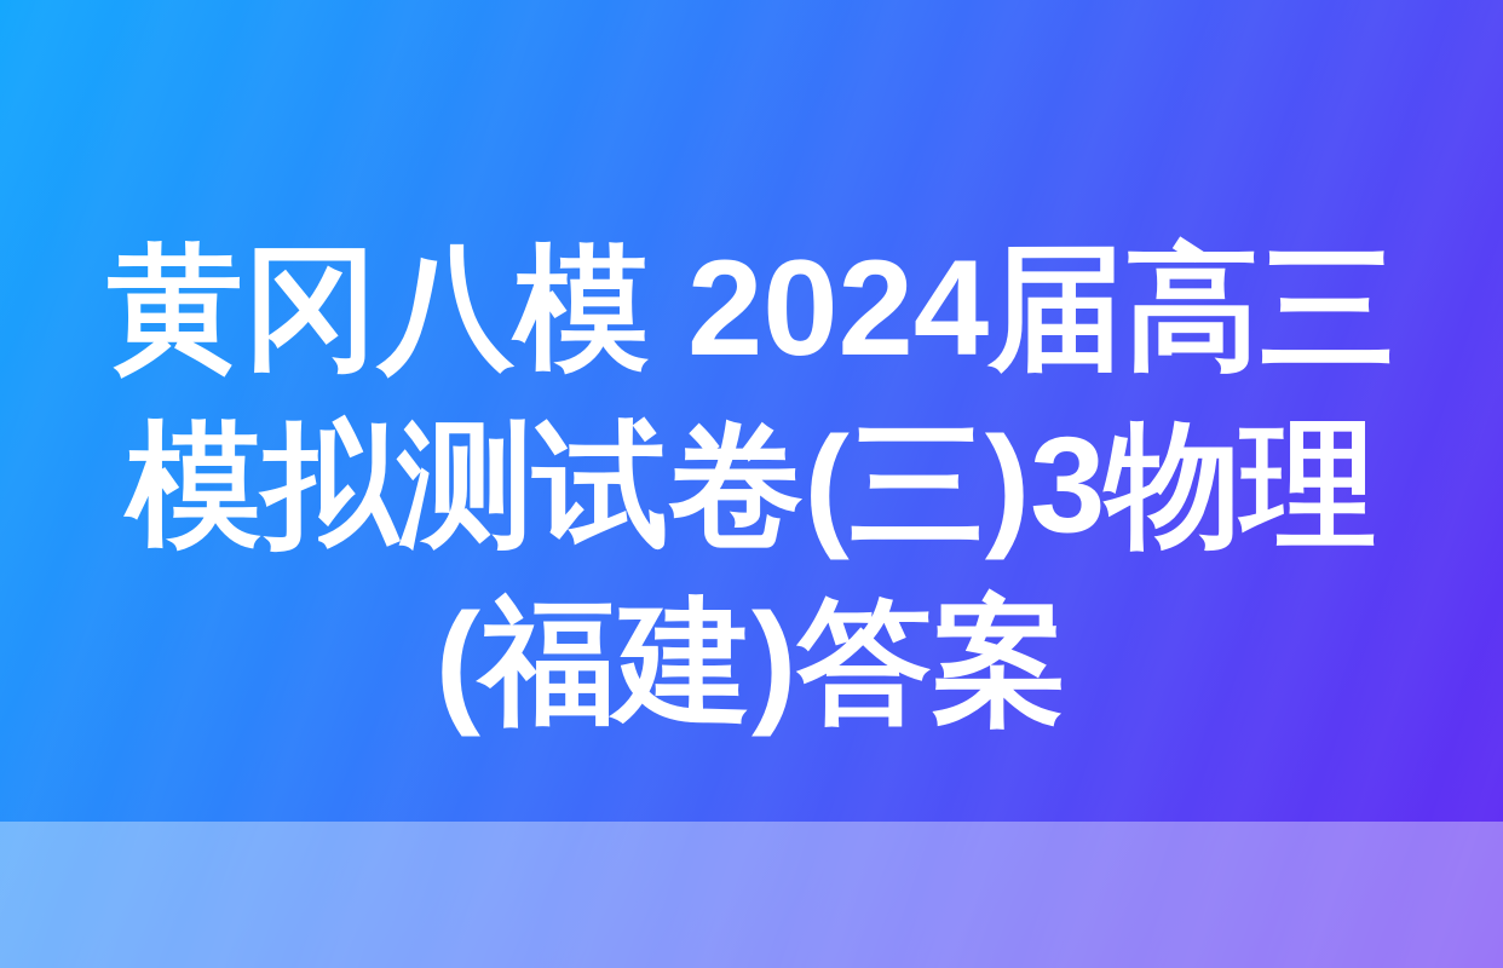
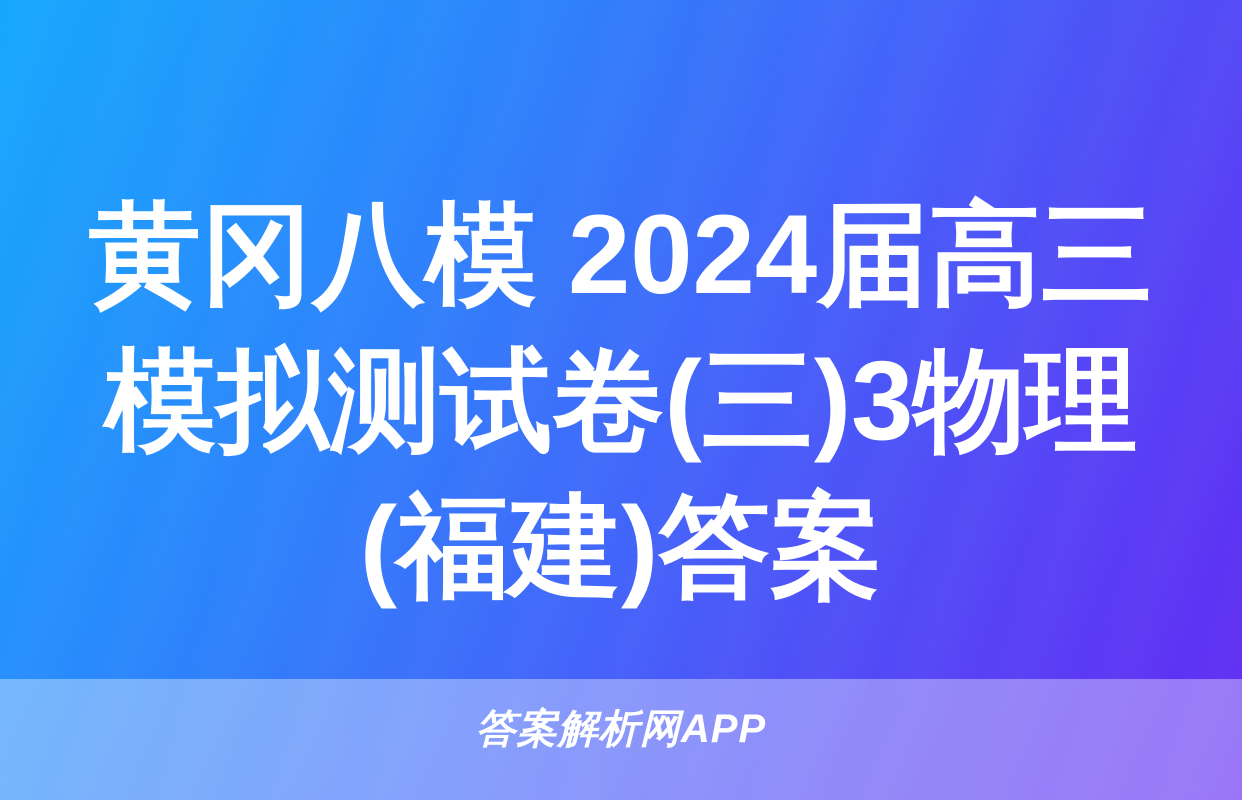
  黄冈八模 2024届高三模拟测试卷(三)3物理(福建)答案
+ 答案解析网APP
